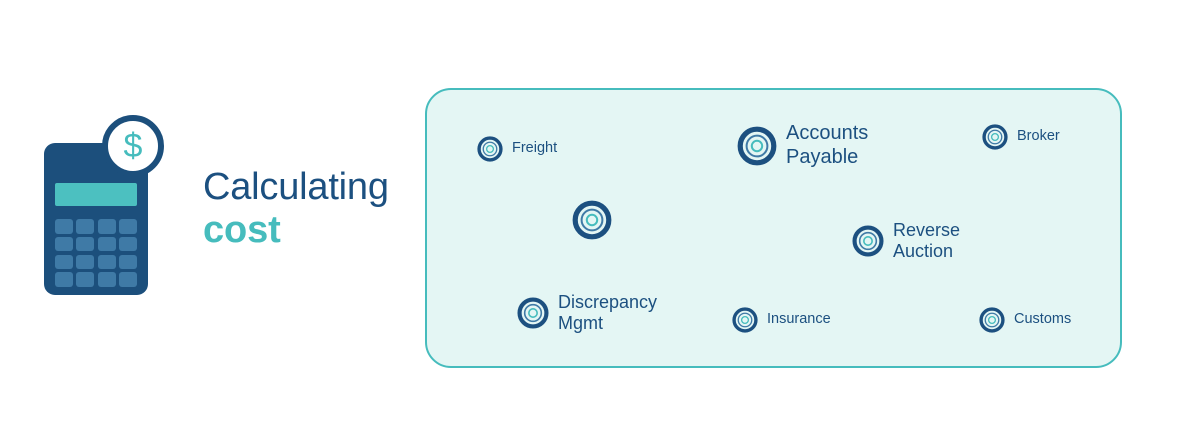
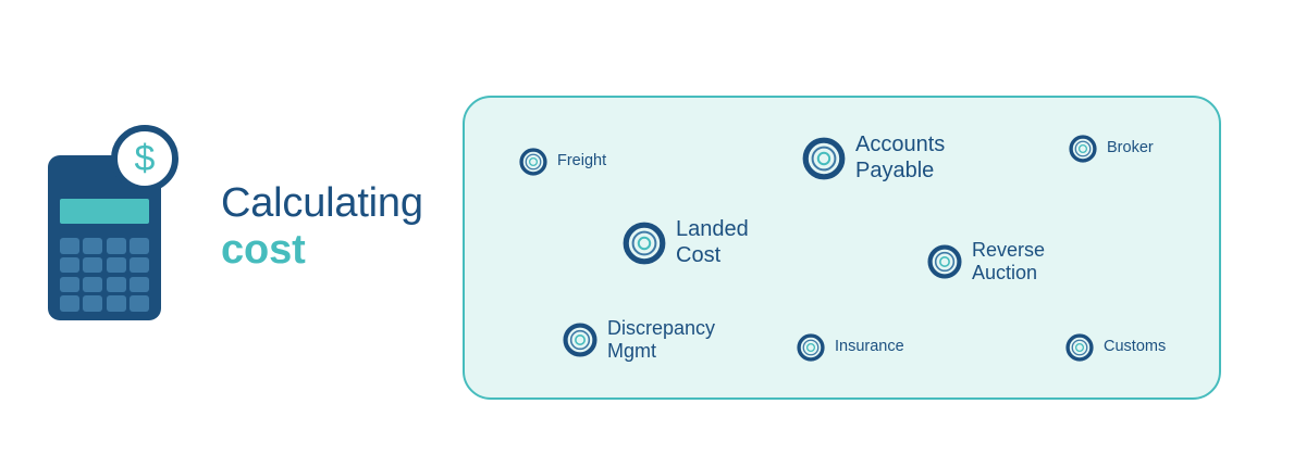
  $
  Calculating
  cost
  Freight
  Accounts
  Payable
  Broker
+ Landed
+ Cost
  Reverse
  Auction
  Discrepancy
  Mgmt
  Insurance
  Customs
